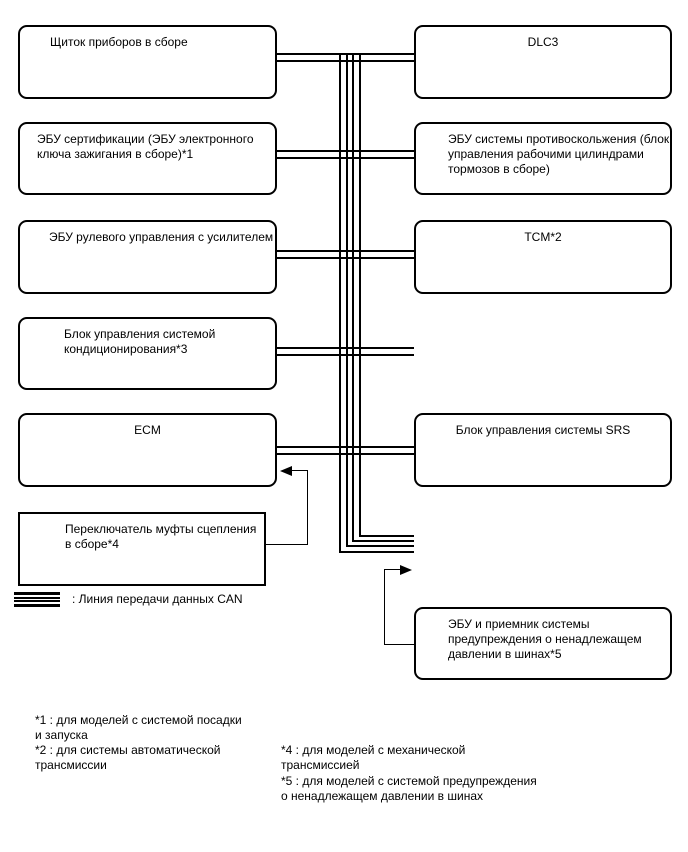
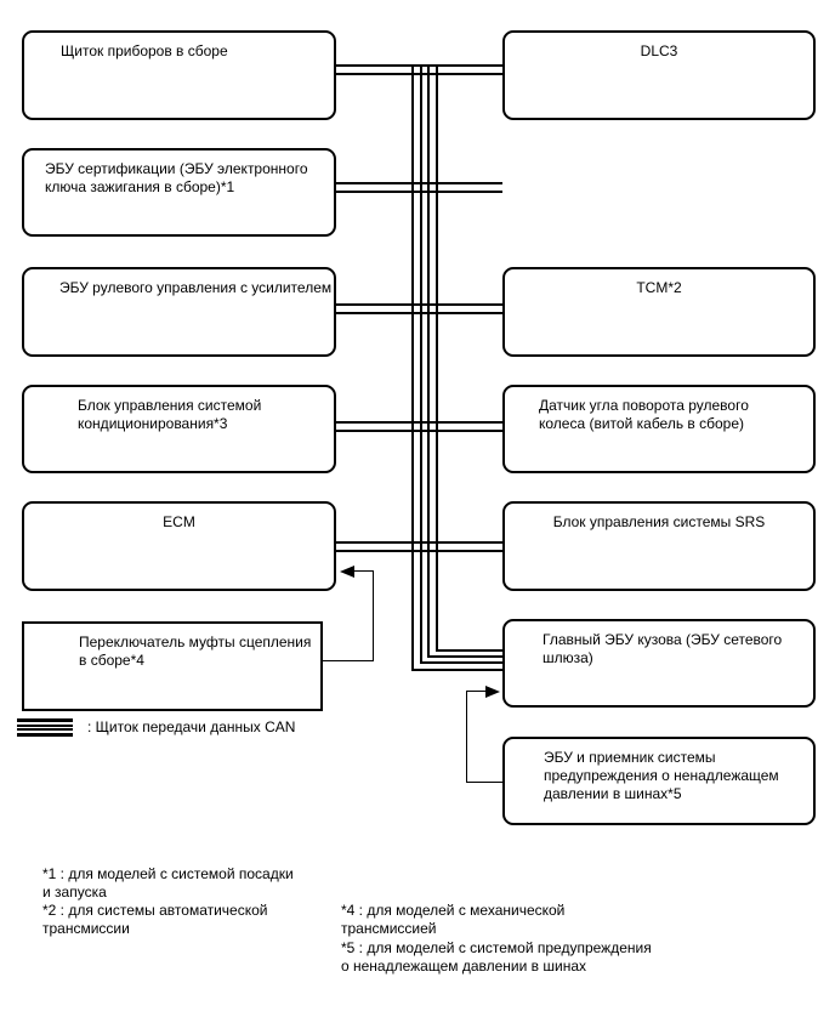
  Щиток приборов в сборе
  ЭБУ сертификации (ЭБУ электронного
  ключа зажигания в сборе)*1
  ЭБУ рулевого управления с усилителем
  Блок управления системой
  кондиционирования*3
  ECM
  Переключатель муфты сцепления
  в сборе*4
  DLC3
- ЭБУ системы противоскольжения (блок
- управления рабочими цилиндрами
- тормозов в сборе)
  TCM*2
+ Датчик угла поворота рулевого
+ колеса (витой кабель в сборе)
  Блок управления системы SRS
+ Главный ЭБУ кузова (ЭБУ сетевого
+ шлюза)
  ЭБУ и приемник системы
  предупреждения о ненадлежащем
  давлении в шинах*5
- : Линия передачи данных CAN
+ : Щиток передачи данных CAN
  *1 : для моделей с системой посадки
  и запуска
  *2 : для системы автоматической
  трансмиссии
  *4 : для моделей с механической
  трансмиссией
  *5 : для моделей с системой предупреждения
  о ненадлежащем давлении в шинах
